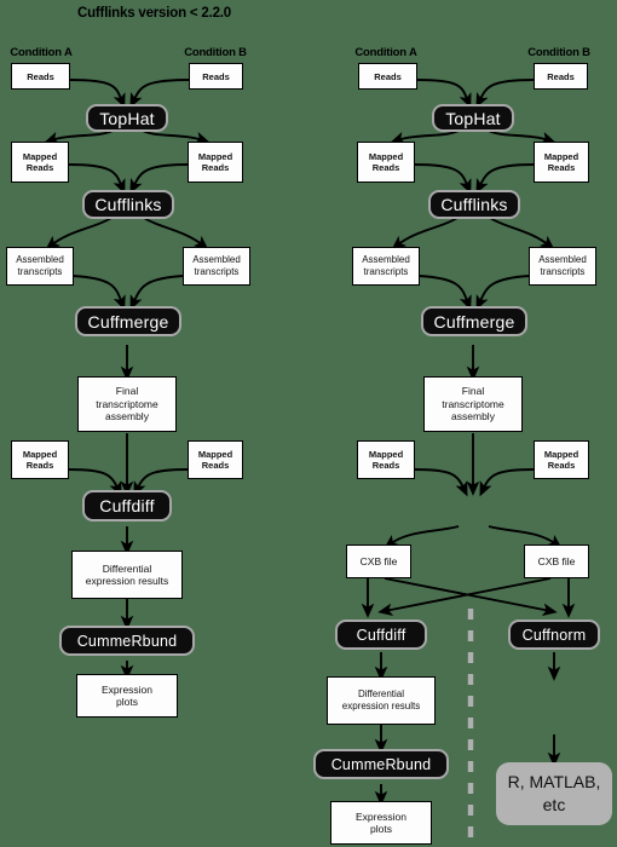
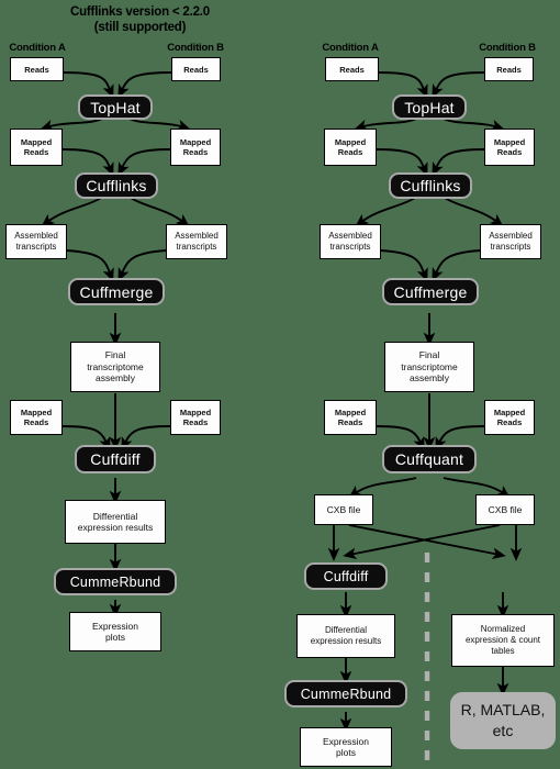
  Cufflinks version < 2.2.0
+ (still supported)
  Condition A
  Condition B
  Reads
  Reads
  TopHat
  Mapped
  Reads
  Mapped
  Reads
  Cufflinks
  Assembled
  transcripts
  Assembled
  transcripts
  Cuffmerge
  Final
  transcriptome
  assembly
  Mapped
  Reads
  Mapped
  Reads
  Cuffdiff
  Differential
  expression results
  CummeRbund
  Expression
  plots
  Condition A
  Condition B
  Reads
  Reads
  TopHat
  Mapped
  Reads
  Mapped
  Reads
  Cufflinks
  Assembled
  transcripts
  Assembled
  transcripts
  Cuffmerge
  Final
  transcriptome
  assembly
  Mapped
  Reads
  Mapped
  Reads
+ Cuffquant
  CXB file
  CXB file
  Cuffdiff
- Cuffnorm
  Differential
  expression results
+ Normalized
+ expression & count
+ tables
  CummeRbund
  Expression
  plots
  R, MATLAB,
  etc
